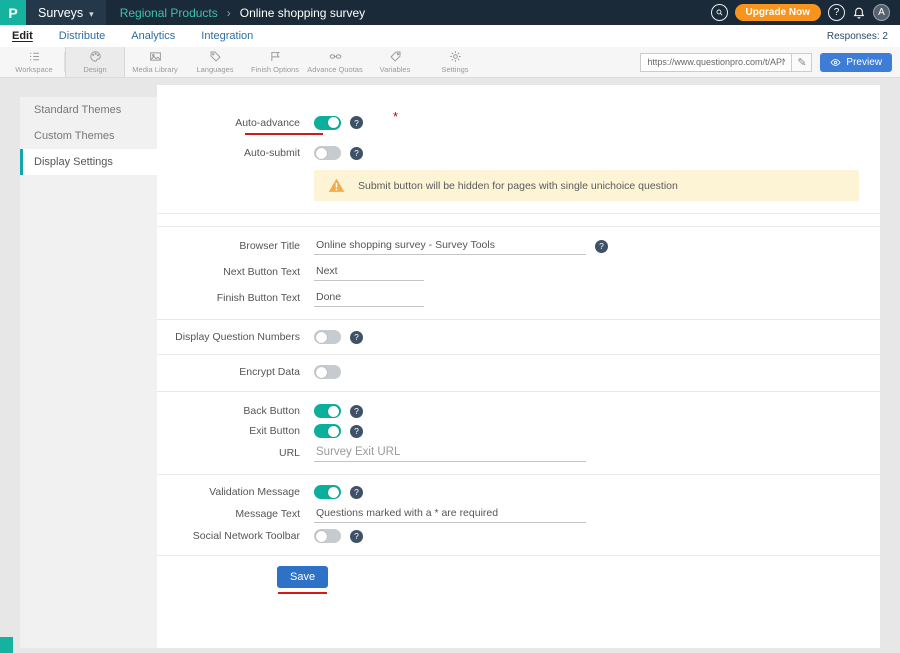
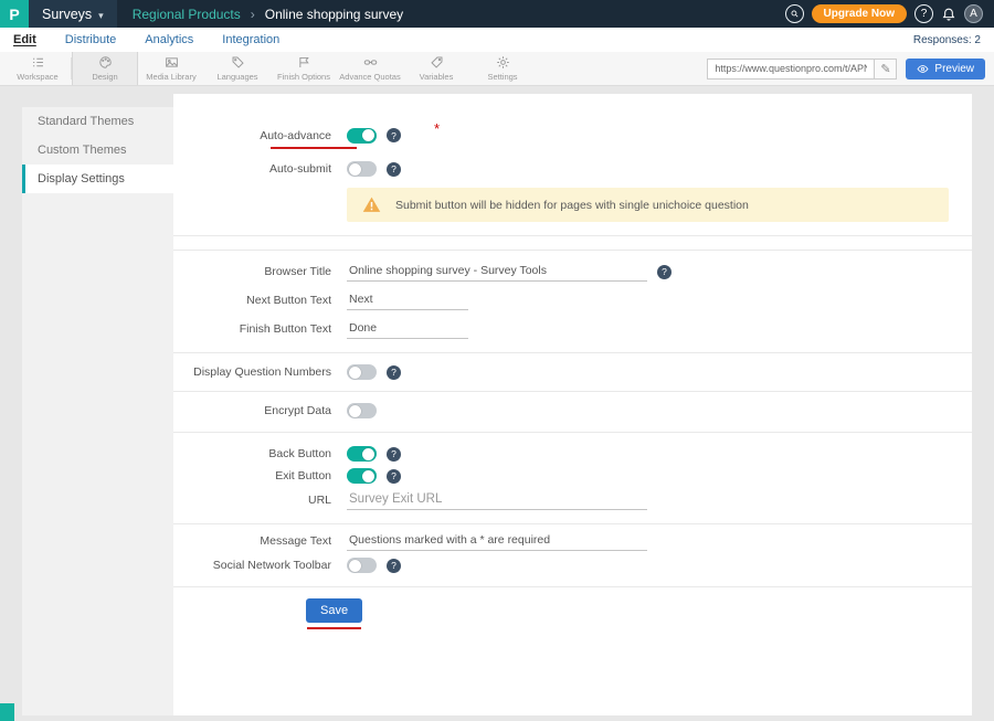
  P
  Surveys
  Regional Products
  Online shopping survey
  Upgrade Now
  ?
  A
  Edit
  Distribute
  Analytics
  Integration
  Responses: 2
  Workspace
  Design
  Media Library
  Languages
  Finish Options
  Advance Quotas
  Variables
  Settings
  https://www.questionpro.com/t/APN
  Preview
  Standard Themes
  Custom Themes
  Display Settings
  Auto-advance
  Auto-submit
  Submit button will be hidden for pages with single unichoice question
  Browser Title
  Online shopping survey - Survey Tools
  Next Button Text
  Next
  Finish Button Text
  Done
  Display Question Numbers
  Encrypt Data
  Back Button
  Exit Button
  URL
  Survey Exit URL
- Validation Message
  Message Text
  Questions marked with a * are required
  Social Network Toolbar
  Save
